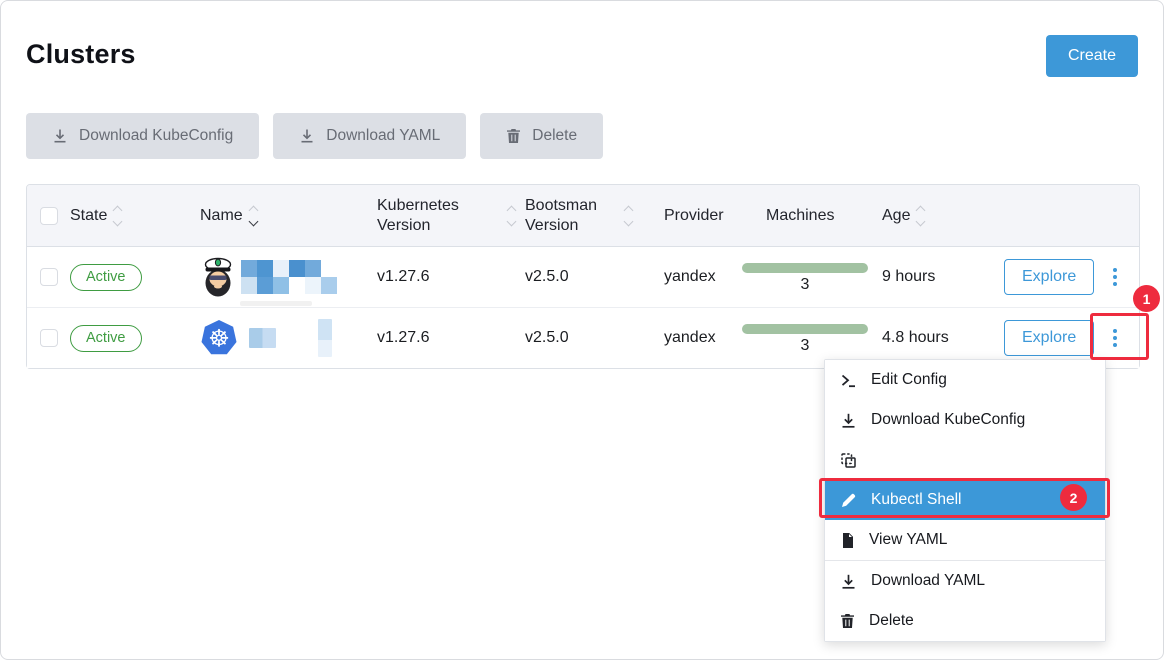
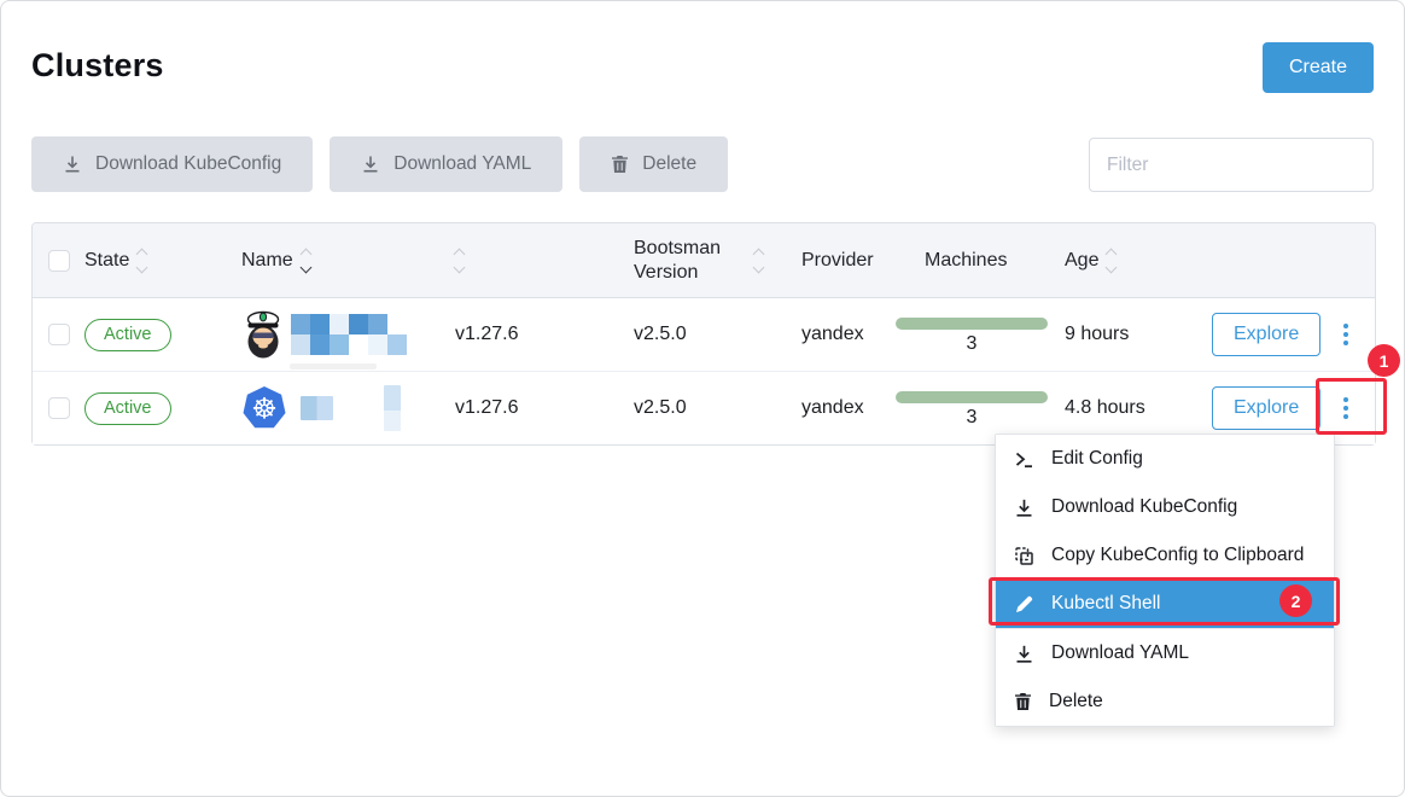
  Clusters
  Create
  Download KubeConfig
  Download YAML
  Delete
+ Filter
  State
  Name
- Kubernetes Version
  Bootsman Version
  Provider
  Machines
  Age
  Active
  v1.27.6
  v2.5.0
  yandex
  3
  9 hours
  Explore
  Active
  ☸
  v1.27.6
  v2.5.0
  yandex
  3
  4.8 hours
  Explore
  Edit Config
  Download KubeConfig
+ Copy KubeConfig to Clipboard
  Kubectl Shell
- View YAML
  Download YAML
  Delete
  1
  2
